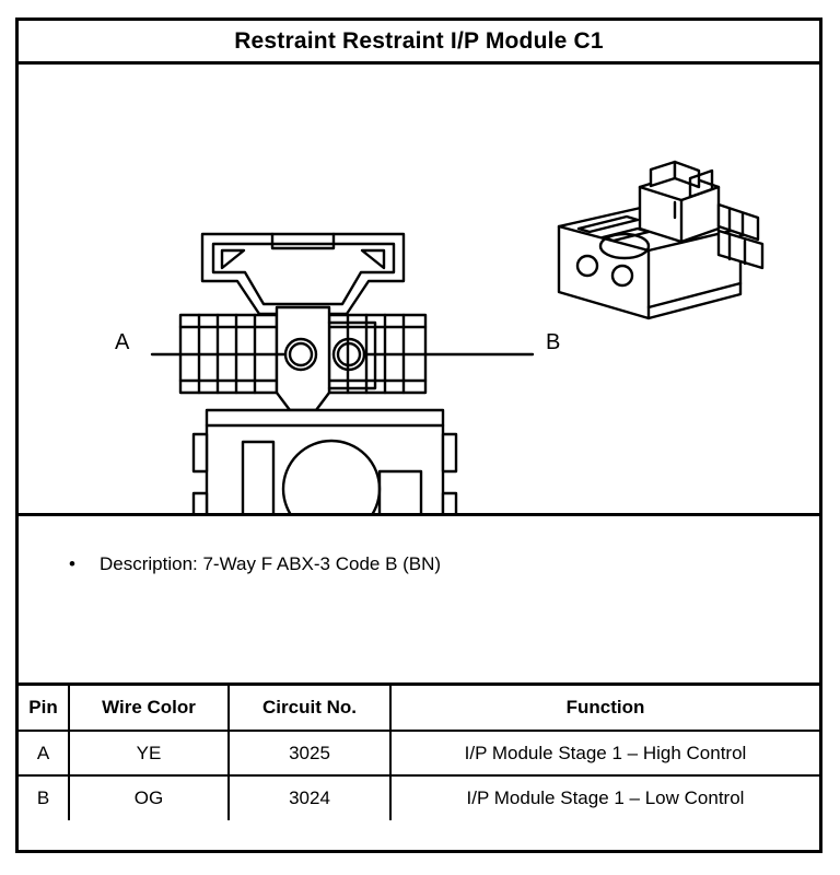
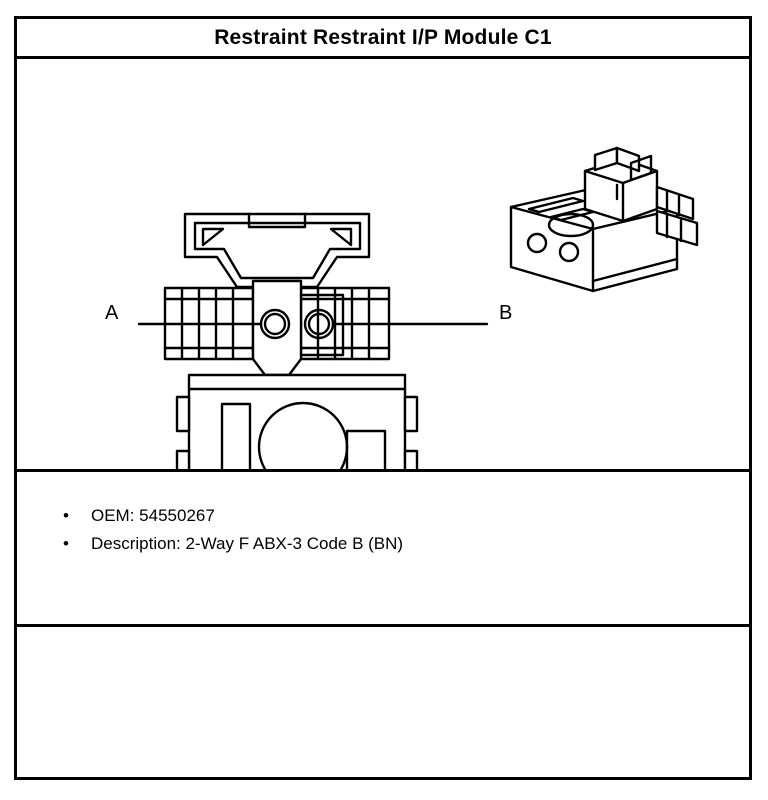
  Restraint Restraint I/P Module C1
  A
  B
+ OEM: 54550267
- Description: 7-Way F ABX-3 Code B (BN)
+ Description: 2-Way F ABX-3 Code B (BN)
- Pin	Wire Color	Circuit No.	Function
- A	YE	3025	I/P Module Stage 1 – High Control
- B	OG	3024	I/P Module Stage 1 – Low Control
